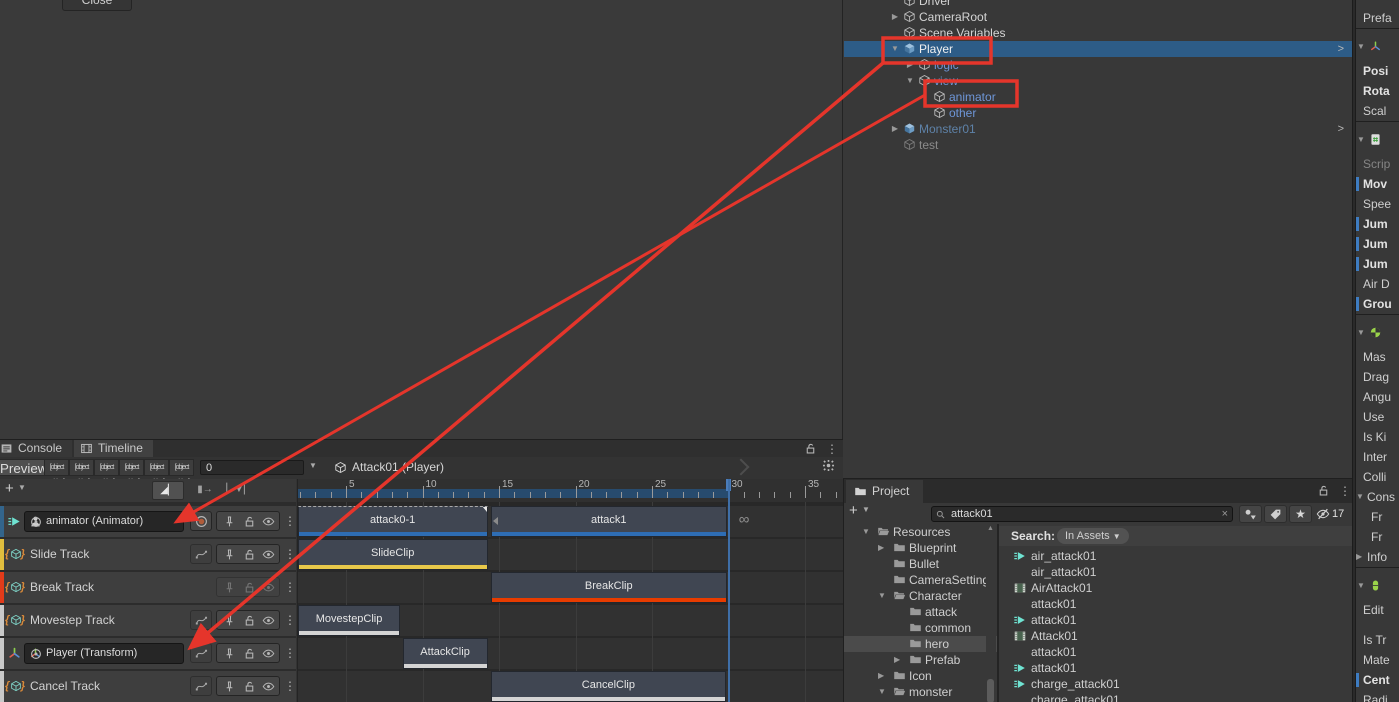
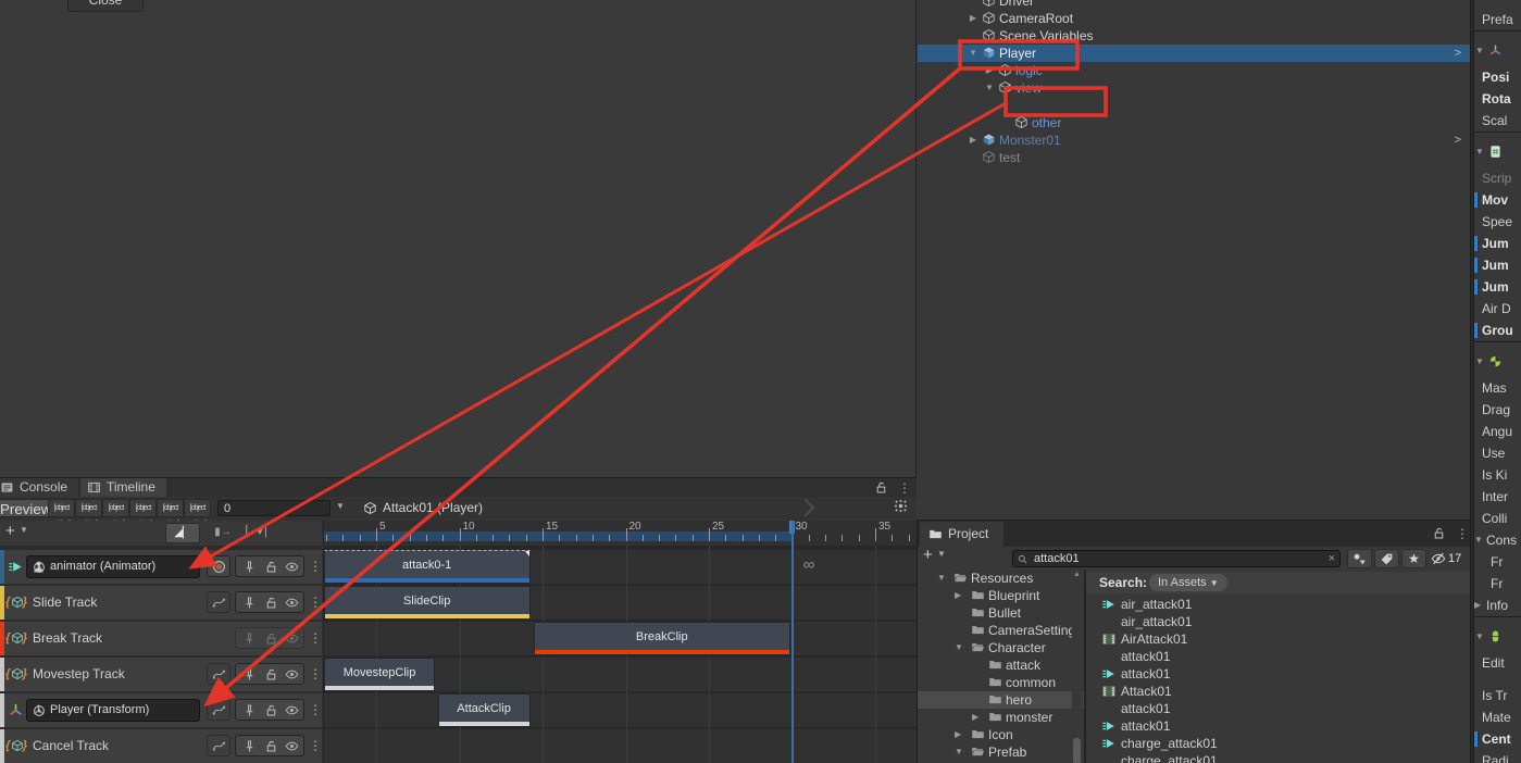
  Close
  Driver
  ▶
  CameraRoot
  Scene Variables
  ▼
  Player
  >
  logic
  ▼
- animator
  other
  ▶
  Monster01
  >
  test
  Prefa
  ▼
  Posi
  Rota
  Scal
  ▼
  Scrip
  Mov
  Spee
  Jum
  Jum
  Jum
  Air D
  Grou
  ▼
  Mas
  Drag
  Angu
  Use
  Is Ki
  Inter
  Colli
  ▼
  Cons
  Fr
  Fr
  ▶
  Info
  ▼
  Edit
  Is Tr
  Mate
  Cent
  Radi
  Console
  Timeline
  ⋮
  Preview
  0
  ▼
  Attack01Player)
  + ▼
  ◢▏
  ▮→
  5
  10
  15
  20
  25
  30
  35
  animator (Animator)
  ⋮
  {
  }
  Slide Track
  ⋮
  {
  }
  Break Track
  ⋮
  {
  }
  Movestep Track
  ⋮
  Player (Transform)
  ⋮
  {
  }
  Cancel Track
  ⋮
  attack0-1
- attack1
  SlideClip
  BreakClip
  MovestepClip
  AttackClip
- CancelClip
  ∞
  Project
  ⋮
  + ▼
  attack01
  ×
  ★
  17
  ▼
  Resources
  ▶
  Blueprint
  Bullet
  CameraSettin
  ▼
  Character
  attack
  common
  hero
  ▶
- Prefab
+ monster
  ▶
  Icon
  ▼
- monster
+ Prefab
  Search:
  In Assets ▼
  air_attack01
  air_attack01
  AirAttack01
  attack01
  attack01
  Attack01
  attack01
  attack01
  charge_attack01
  charge_attack01
